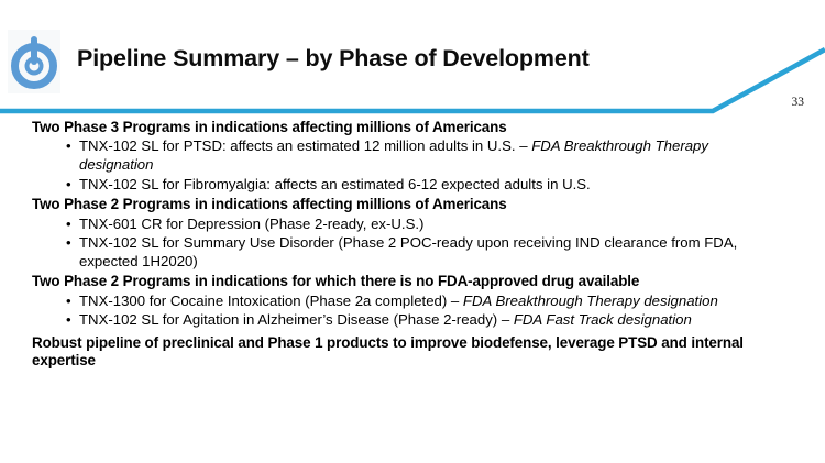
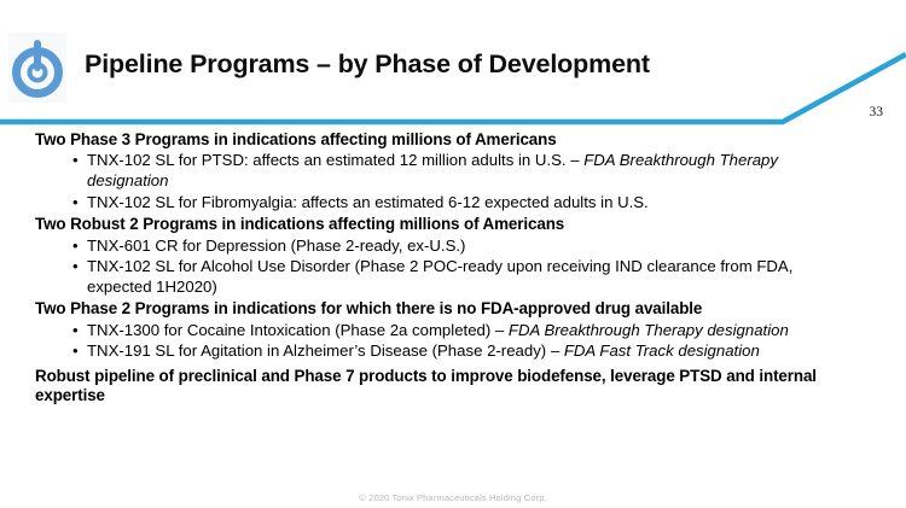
- Pipeline Summary – by Phase of Development
+ Pipeline Programs – by Phase of Development
  33
  Two Phase 3 Programs in indications affecting millions of Americans
  •
  TNX-102 SL for PTSD: affects an estimated 12 million adults in U.S. – FDA Breakthrough Therapy designation
  •
  TNX-102 SL for Fibromyalgia: affects an estimated 6-12 expected adults in U.S.
- Two Phase 2 Programs in indications affecting millions of Americans
+ Two Robust 2 Programs in indications affecting millions of Americans
  •
  TNX-601 CR for Depression (Phase 2-ready, ex-U.S.)
  •
- TNX-102 SL for Summary Use Disorder (Phase 2 POC-ready upon receiving IND clearance from FDA, expected 1H2020)
+ TNX-102 SL for Alcohol Use Disorder (Phase 2 POC-ready upon receiving IND clearance from FDA, expected 1H2020)
  Two Phase 2 Programs in indications for which there is no FDA-approved drug available
  •
  TNX-1300 for Cocaine Intoxication (Phase 2a completed) – FDA Breakthrough Therapy designation
  •
- TNX-102 SL for Agitation in Alzheimer’s Disease (Phase 2-ready) – FDA Fast Track designation
+ TNX-191 SL for Agitation in Alzheimer’s Disease (Phase 2-ready) – FDA Fast Track designation
- Robust pipeline of preclinical and Phase 1 products to improve biodefense, leverage PTSD and internal expertise
+ Robust pipeline of preclinical and Phase 7 products to improve biodefense, leverage PTSD and internal expertise
+ © 2020 Tonix Pharmaceuticals Holding Corp.
